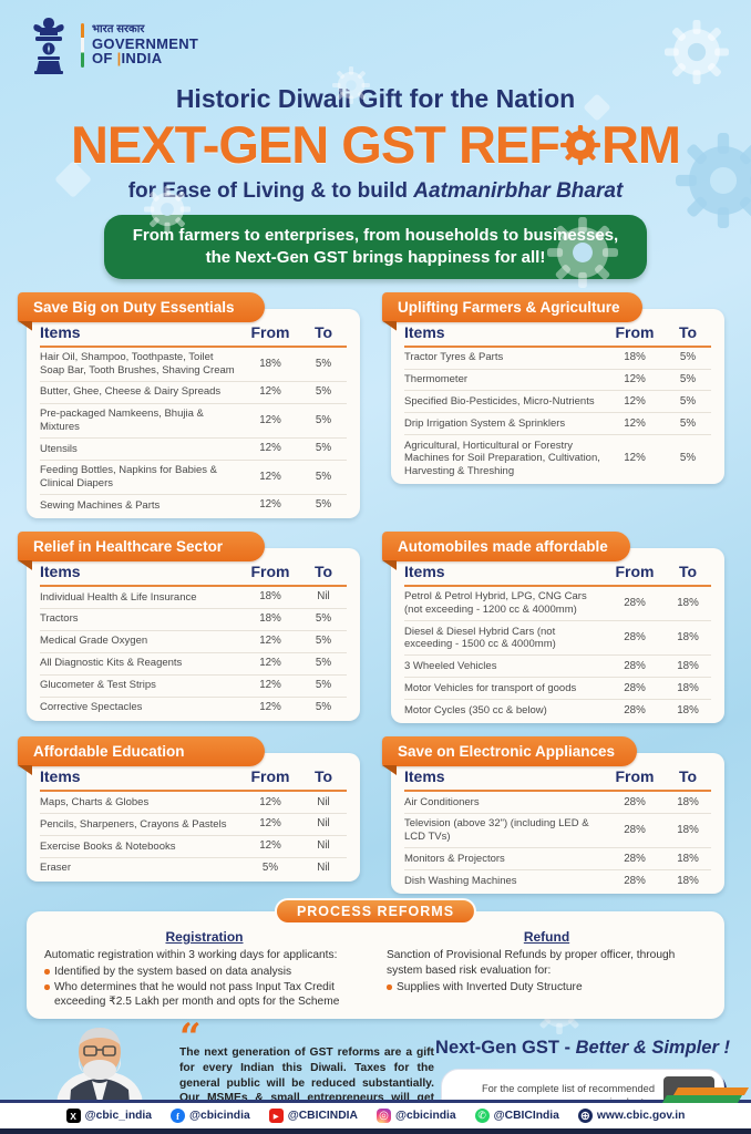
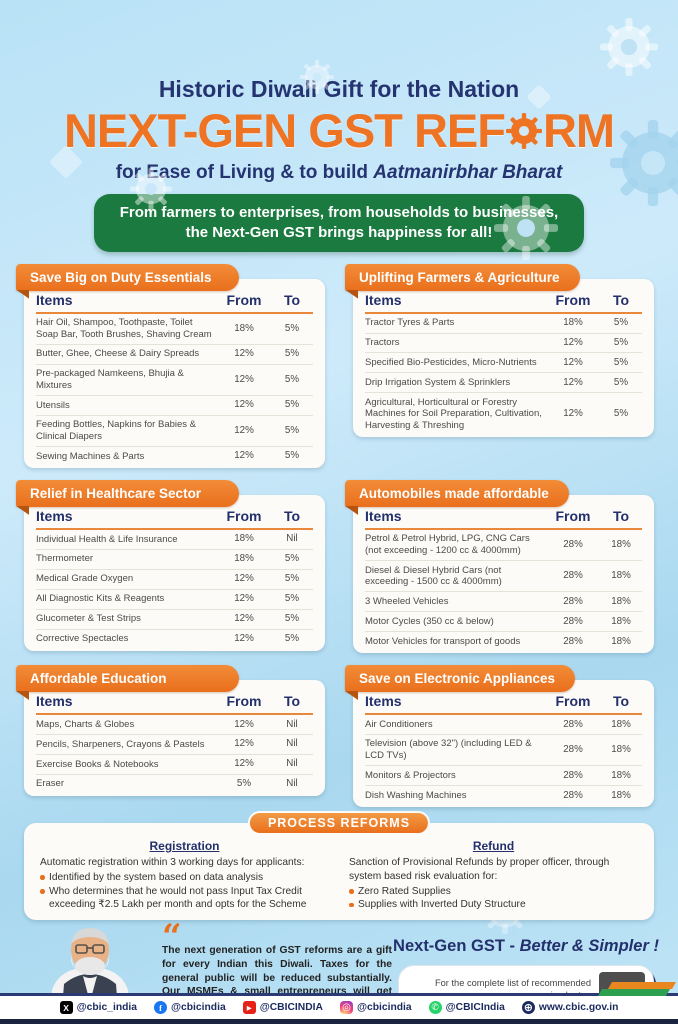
- भारत सरकार
- GOVERNMENT
- OF |INDIA
  Historic Diwali Gift for the Nation
  NEXT-GEN GST REF RM
  for Ease of Living & to build Aatmanirbhar Bharat
  From farmers to enterprises, from households to businesses,
  the Next-Gen GST brings happiness for all!
  Save Big on Duty Essentials
  Items
  From
  To
  Hair Oil, Shampoo, Toothpaste, Toilet Soap Bar, Tooth Brushes, Shaving Cream
  18%
  5%
  Butter, Ghee, Cheese & Dairy Spreads
  12%
  5%
  Pre-packaged Namkeens, Bhujia & Mixtures
  12%
  5%
  Utensils
  12%
  5%
  Feeding Bottles, Napkins for Babies & Clinical Diapers
  12%
  5%
  Sewing Machines & Parts
  12%
  5%
  Uplifting Farmers & Agriculture
  Items
  From
  To
  Tractor Tyres & Parts
  18%
  5%
- Thermometer
+ Tractors
  12%
  5%
  Specified Bio-Pesticides, Micro-Nutrients
  12%
  5%
  Drip Irrigation System & Sprinklers
  12%
  5%
  Agricultural, Horticultural or Forestry Machines for Soil Preparation, Cultivation, Harvesting & Threshing
  12%
  5%
  Relief in Healthcare Sector
  Items
  From
  To
  Individual Health & Life Insurance
  18%
  Nil
- Tractors
+ Thermometer
  18%
  5%
  Medical Grade Oxygen
  12%
  5%
  All Diagnostic Kits & Reagents
  12%
  5%
  Glucometer & Test Strips
  12%
  5%
  Corrective Spectacles
  12%
  5%
  Automobiles made affordable
  Items
  From
  To
  Petrol & Petrol Hybrid, LPG, CNG Cars (not exceeding - 1200 cc & 4000mm)
  28%
  18%
  Diesel & Diesel Hybrid Cars (not exceeding - 1500 cc & 4000mm)
  28%
  18%
  3 Wheeled Vehicles
  28%
  18%
- Motor Vehicles for transport of goods
+ Motor Cycles (350 cc & below)
  28%
  18%
- Motor Cycles (350 cc & below)
+ Motor Vehicles for transport of goods
  28%
  18%
  Affordable Education
  Items
  From
  To
  Maps, Charts & Globes
  12%
  Nil
  Pencils, Sharpeners, Crayons & Pastels
  12%
  Nil
  Exercise Books & Notebooks
  12%
  Nil
  Eraser
  5%
  Nil
  Save on Electronic Appliances
  Items
  From
  To
  Air Conditioners
  28%
  18%
  Television (above 32") (including LED & LCD TVs)
  28%
  18%
  Monitors & Projectors
  28%
  18%
  Dish Washing Machines
  28%
  18%
  PROCESS REFORMS
  Registration
  Automatic registration within 3 working days for applicants:
  Identified by the system based on data analysis
  Who determines that he would not pass Input Tax Credit exceeding ₹2.5 Lakh per month and opts for the Scheme
  Refund
  Sanction of Provisional Refunds by proper officer, through system based risk evaluation for:
+ Zero Rated Supplies
  Supplies with Inverted Duty Structure
  “
  Next-Gen GST - Better & Simpler !
  For the complete list of recommended
  @cbic_india
  @cbicindia
  @CBICINDIA
  @cbicindia
  @CBICIndia
  www.cbic.gov.in
